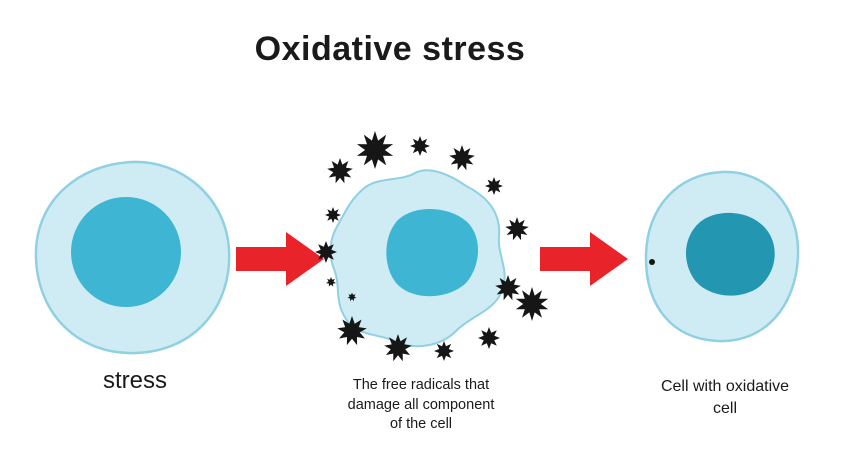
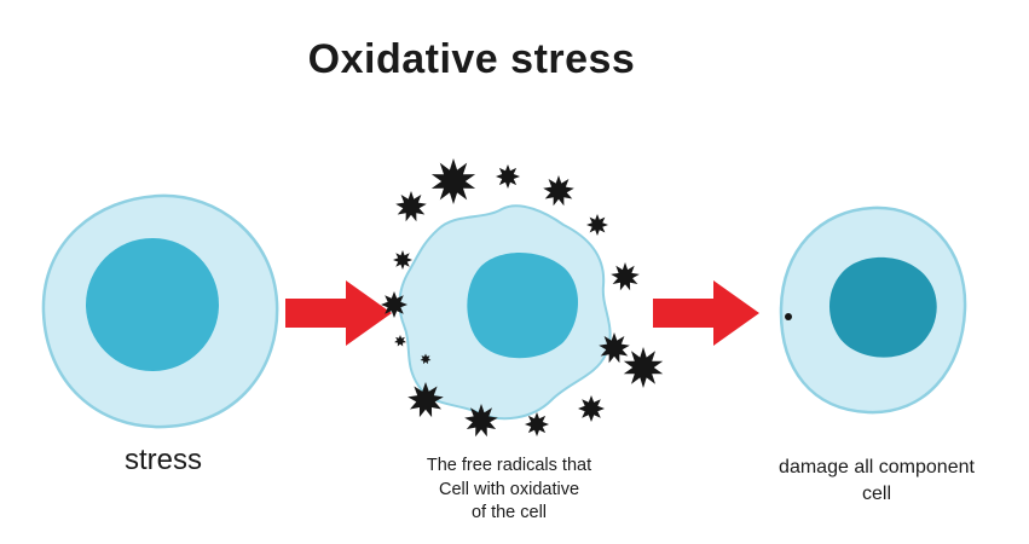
  Oxidative stress
  stress
  The free radicals that
- damage all component
+ Cell with oxidative
  of the cell
- Cell with oxidative
+ damage all component
  cell
